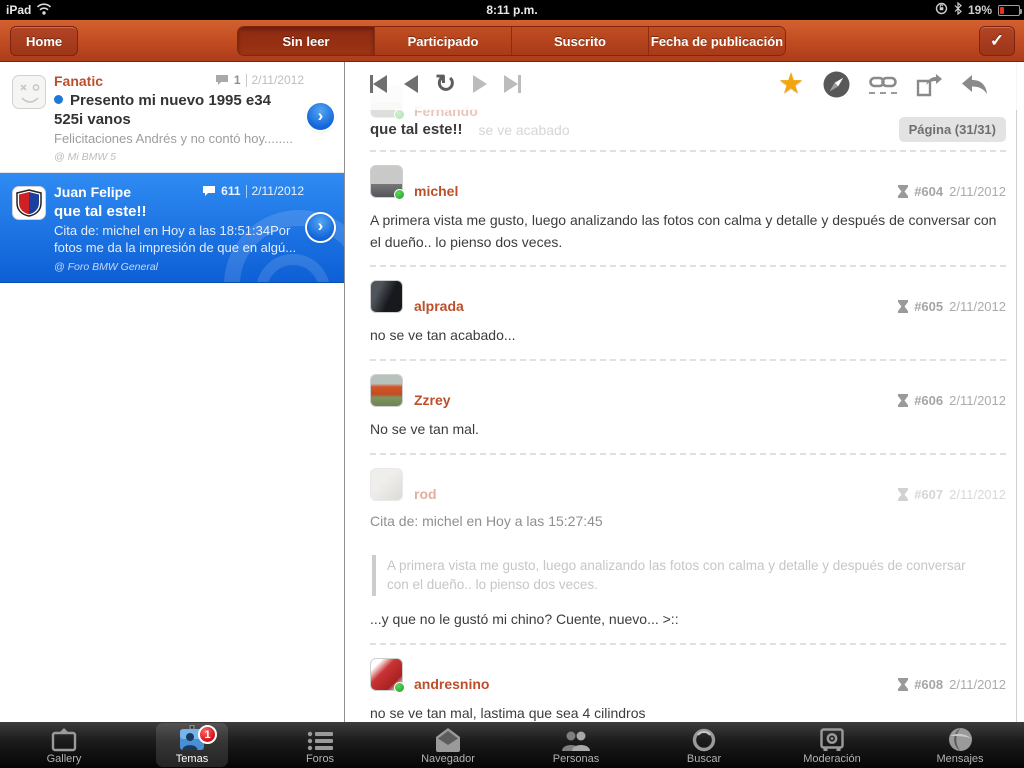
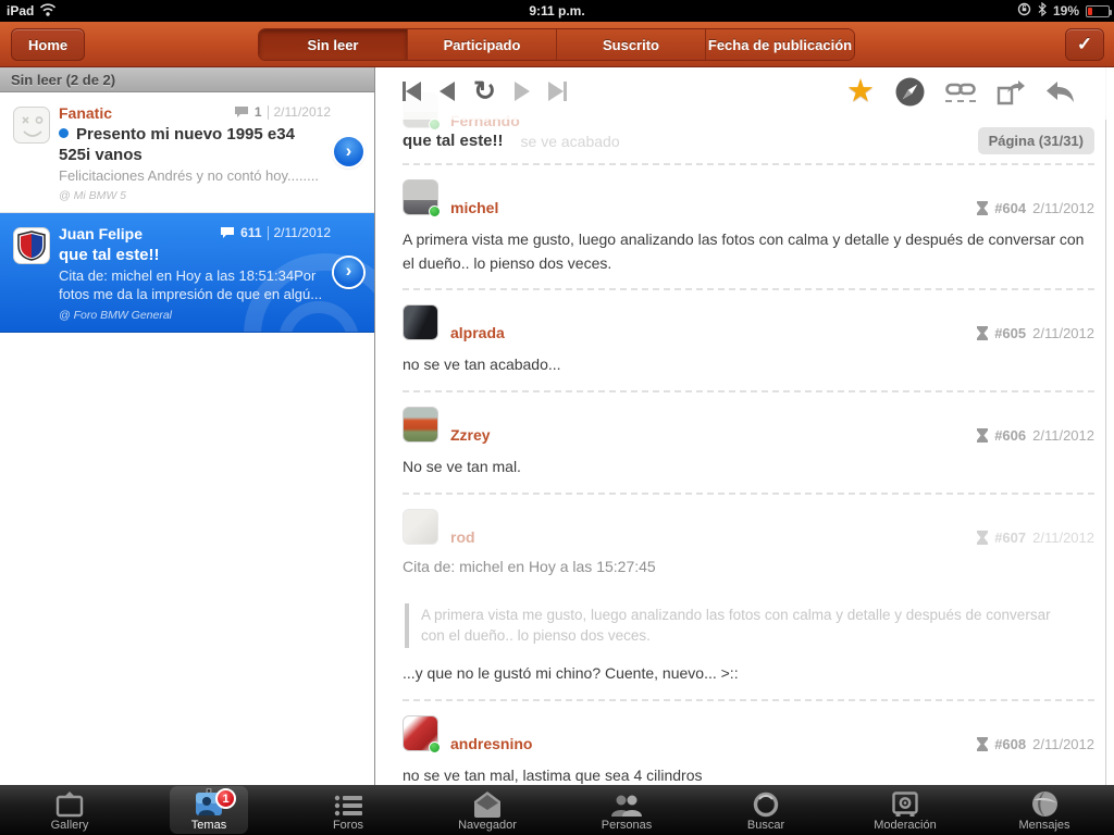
  iPad
- 8:11 p.m.
+ 9:11 p.m.
  19%
  Home
  Sin leer
  Participado
  Suscrito
  Fecha de publicación
  ✓
+ Sin leer (2 de 2)
  Fanatic
  1
  2/11/2012
  Presento mi nuevo 1995 e34 525i vanos
  Felicitaciones Andrés y no contó hoy........
  @ Mi BMW 5
  ›
  Juan Felipe
  611
  2/11/2012
  que tal este!!
  Cita de: michel en Hoy a las 18:51:34Por fotos me da la impresión de que en algú...
  @ Foro BMW General
  ›
  Fernando
  ↻
  ★
  que tal este!!
  se ve acabado
  Página (31/31)
  michel
  #604
  2/11/2012
  A primera vista me gusto, luego analizando las fotos con calma y detalle y después de conversar con el dueño.. lo pienso dos veces.
  alprada
  #605
  2/11/2012
  no se ve tan acabado...
  Zzrey
  #606
  2/11/2012
  No se ve tan mal.
  rod
  #607
  2/11/2012
  Cita de: michel en Hoy a las 15:27:45
  A primera vista me gusto, luego analizando las fotos con calma y detalle y después de conversar con el dueño.. lo pienso dos veces.
  ...y que no le gustó mi chino? Cuente, nuevo... >::
  andresnino
  #608
  2/11/2012
  no se ve tan mal, lastima que sea 4 cilindros
  Gallery
  1
  Temas
  Foros
  Navegador
  Personas
  Buscar
  Moderación
  Mensajes
